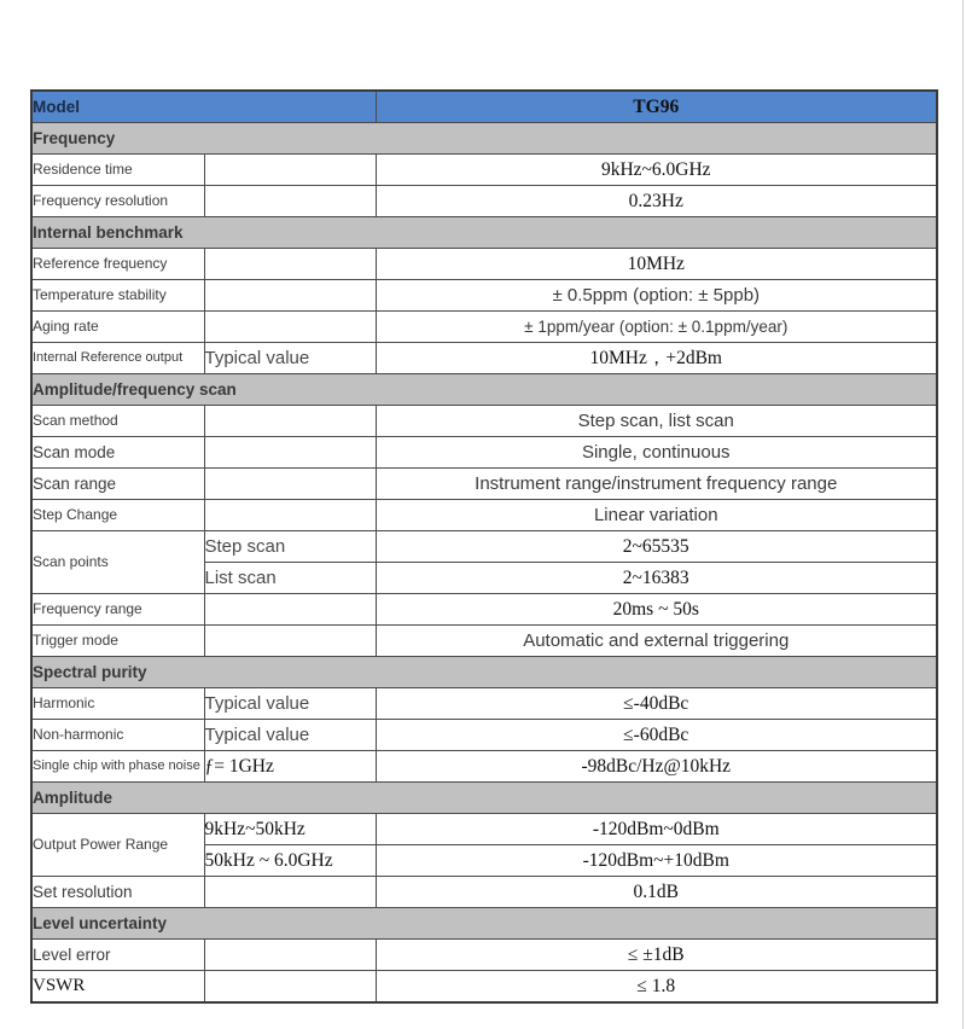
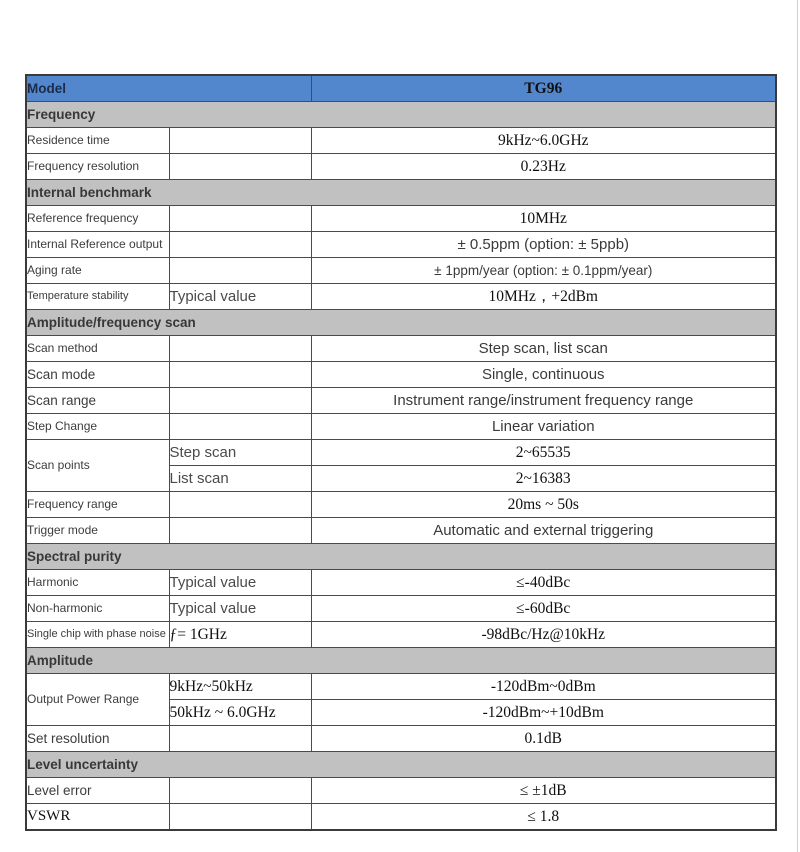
  Model	TG96
  Frequency
  Residence time		9kHz~6.0GHz
  Frequency resolution		0.23Hz
  Internal benchmark
  Reference frequency		10MHz
- Temperature stability		± 0.5ppm (option: ± 5ppb)
+ Internal Reference output		± 0.5ppm (option: ± 5ppb)
  Aging rate		± 1ppm/year (option: ± 0.1ppm/year)
- Internal Reference output	Typical value	10MHz，+2dBm
+ Temperature stability	Typical value	10MHz，+2dBm
  Amplitude/frequency scan
  Scan method		Step scan, list scan
  Scan mode		Single, continuous
  Scan range		Instrument range/instrument frequency range
  Step Change		Linear variation
  Scan points	Step scan	2~65535
  List scan	2~16383
  Frequency range		20ms ~ 50s
  Trigger mode		Automatic and external triggering
  Spectral purity
  Harmonic	Typical value	≤-40dBc
  Non-harmonic	Typical value	≤-60dBc
  Single chip with phase noise	ƒ= 1GHz	-98dBc/Hz@10kHz
  Amplitude
  Output Power Range	9kHz~50kHz	-120dBm~0dBm
  50kHz ~ 6.0GHz	-120dBm~+10dBm
  Set resolution		0.1dB
  Level uncertainty
  Level error		≤ ±1dB
  VSWR		≤ 1.8
